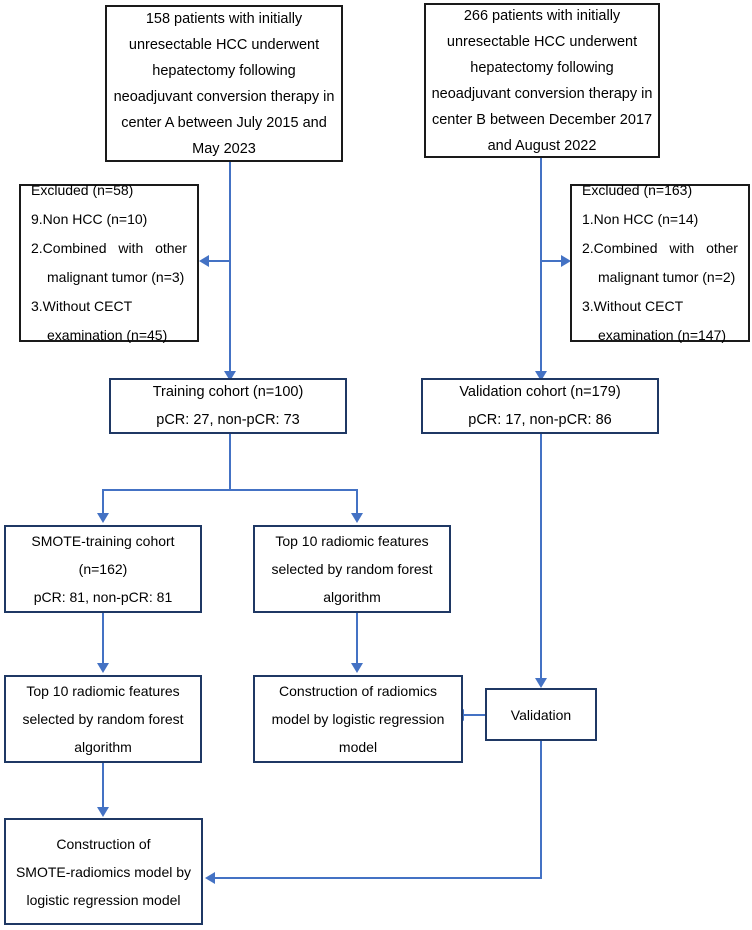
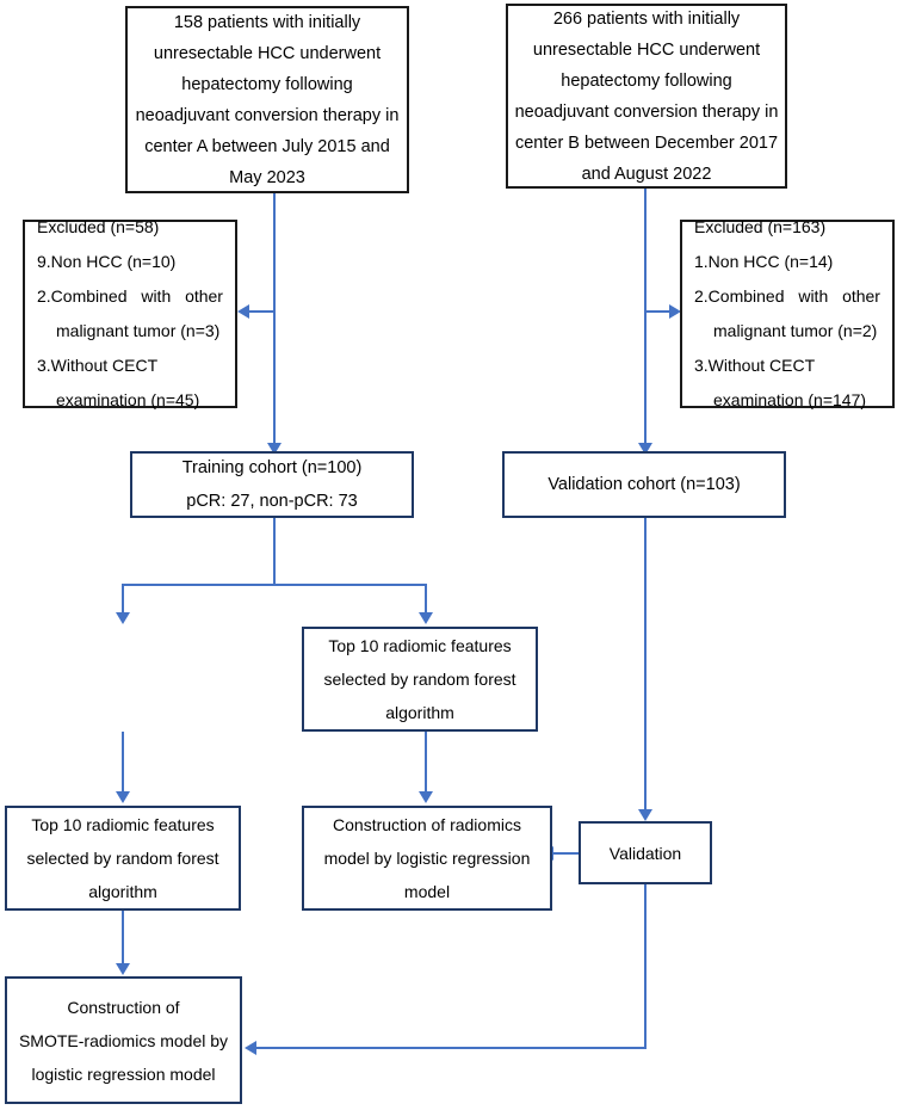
  158 patients with initially
  unresectable HCC underwent
  hepatectomy following
  neoadjuvant conversion therapy in
  center A between July 2015 and
  May 2023
  266 patients with initially
  unresectable HCC underwent
  hepatectomy following
  neoadjuvant conversion therapy in
  center B between December 2017
  and August 2022
  Excluded (n=58)
  9.Non HCC (n=10)
  2.Combined
  with
  other
  malignant tumor (n=3)
  3.Without CECT
  examination (n=45)
  Excluded (n=163)
  1.Non HCC (n=14)
  2.Combined
  with
  other
  malignant tumor (n=2)
  3.Without CECT
  examination (n=147)
  Training cohort (n=100)
  pCR: 27, non-pCR: 73
- Validation cohort (n=179)
+ Validation cohort (n=103)
- pCR: 17, non-pCR: 86
- SMOTE-training cohort
- (n=162)
- pCR: 81, non-pCR: 81
  Top 10 radiomic features
  selected by random forest
  algorithm
  Top 10 radiomic features
  selected by random forest
  algorithm
  Construction of radiomics
  model by logistic regression
  model
  Validation
  Construction of
  SMOTE-radiomics model by
  logistic regression model
